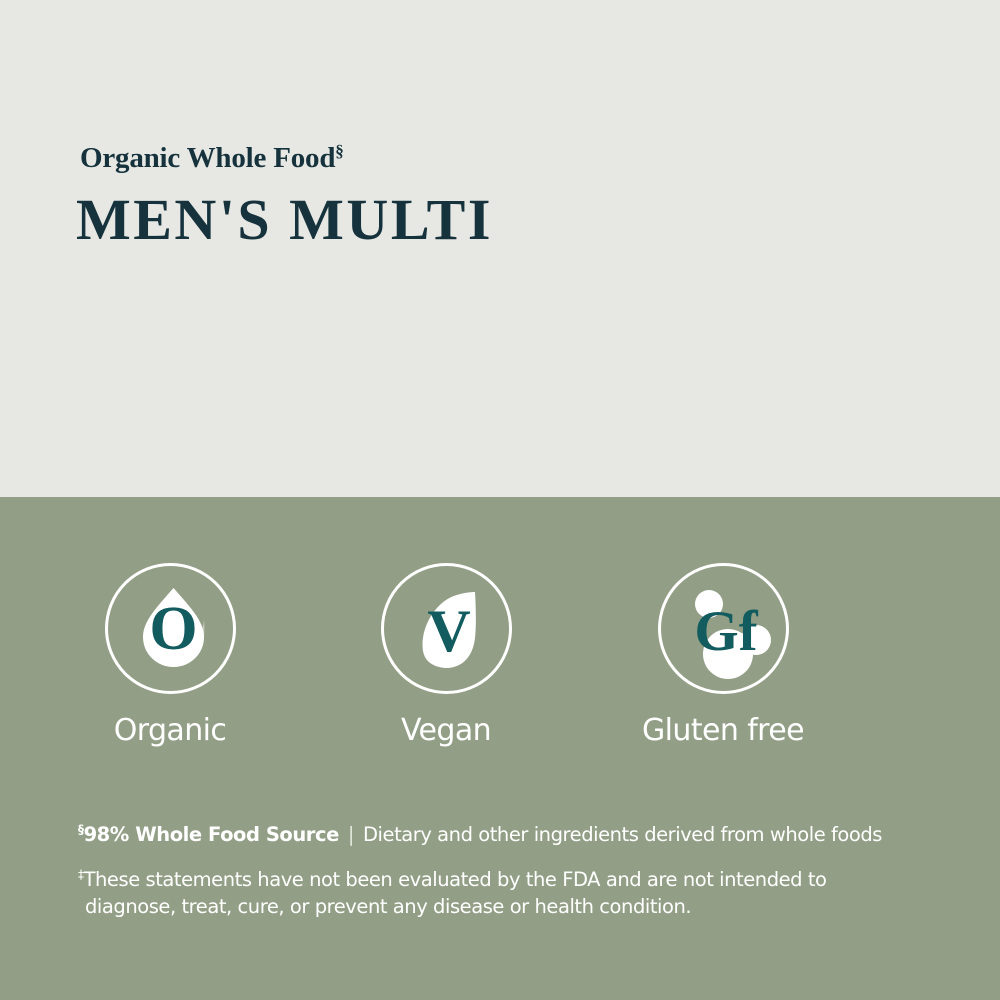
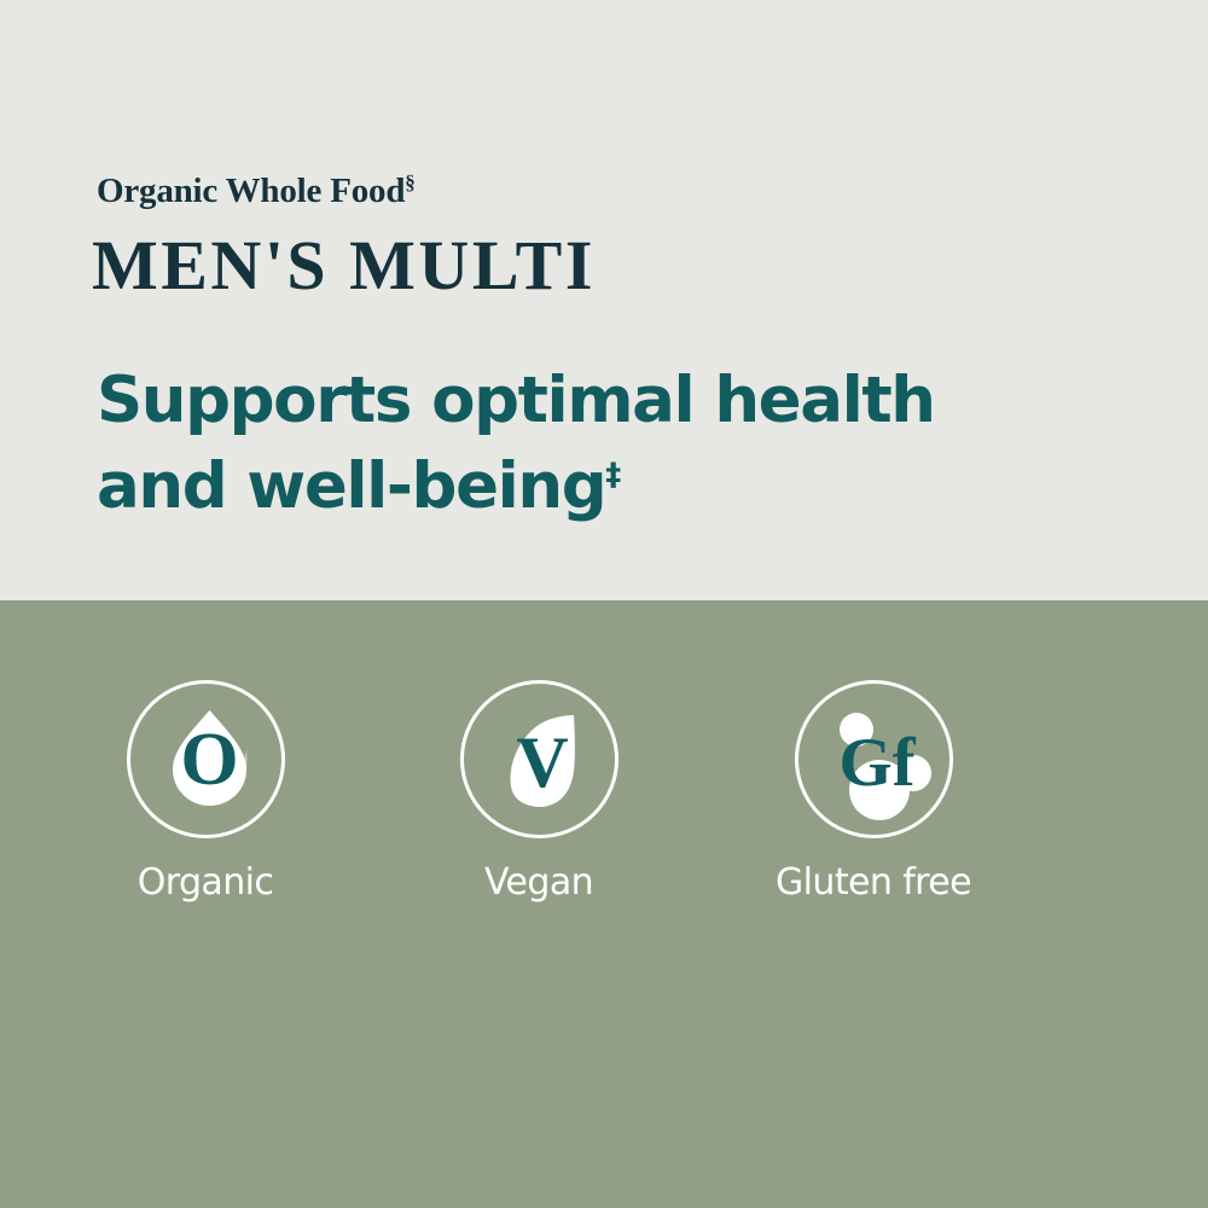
  Organic Whole Food§
  MEN'S MULTI
+ Supports optimal health
+ and well-being‡
  O
  Organic
  V
  Vegan
  Gf
  Gluten free
- §98% Whole Food Source | Dietary and other ingredients derived from whole foods
- ‡These statements have not been evaluated by the FDA and are not intended to diagnose, treat, cure, or prevent any disease or health condition.
